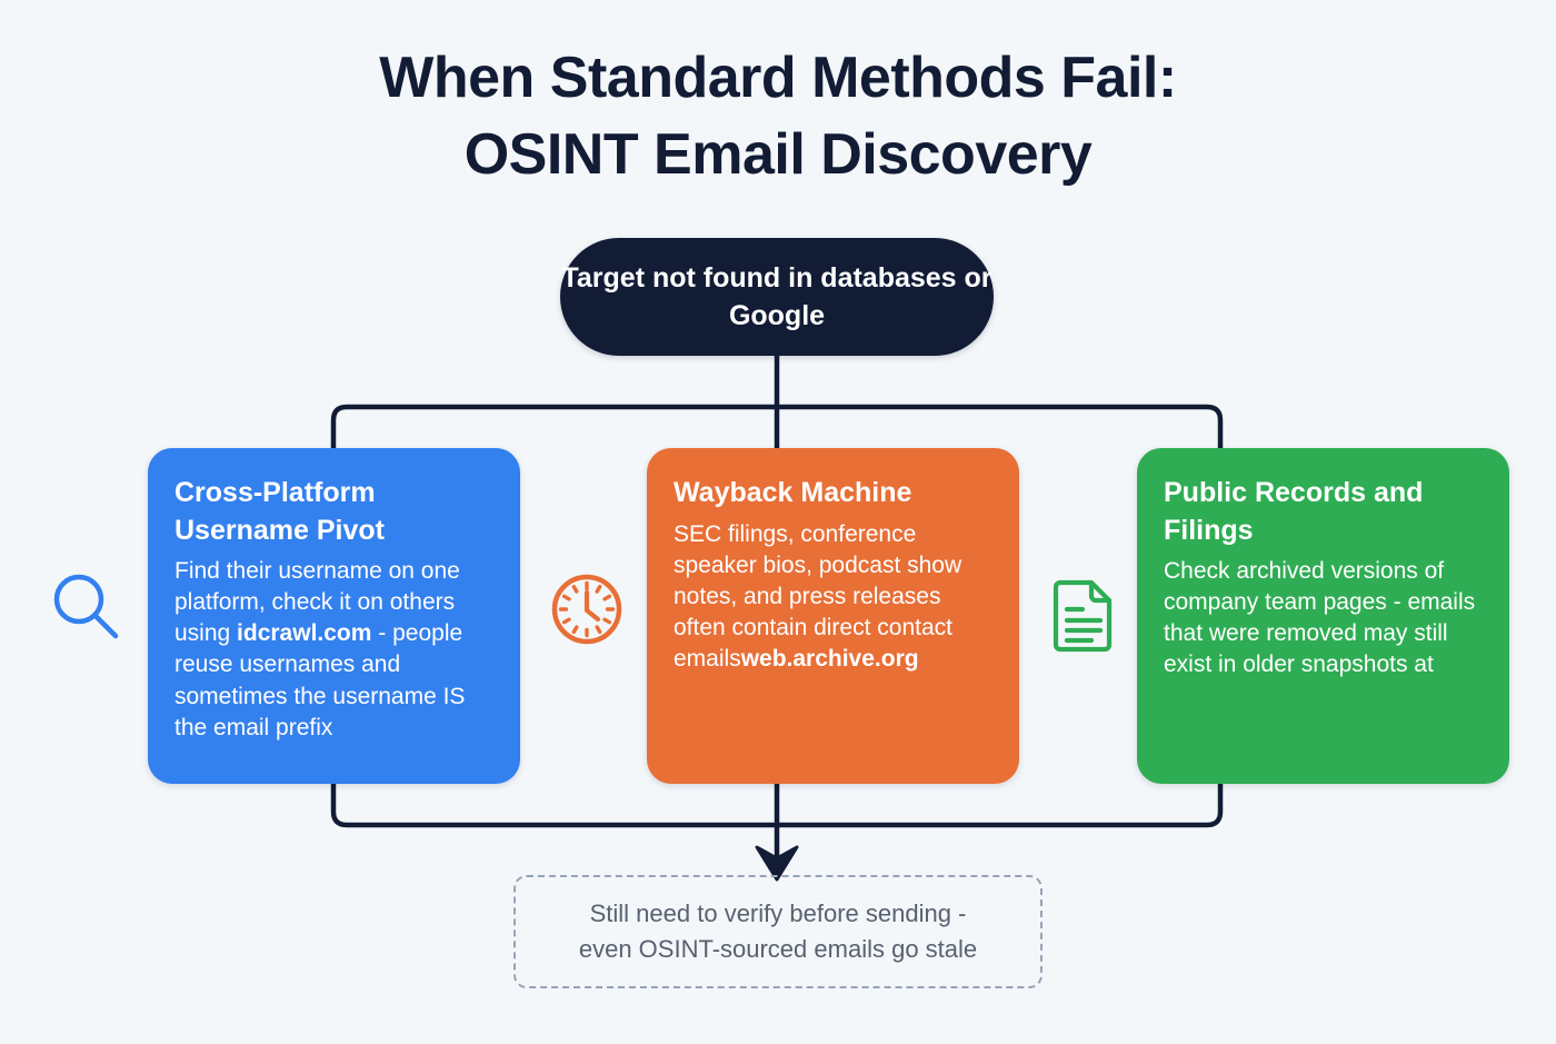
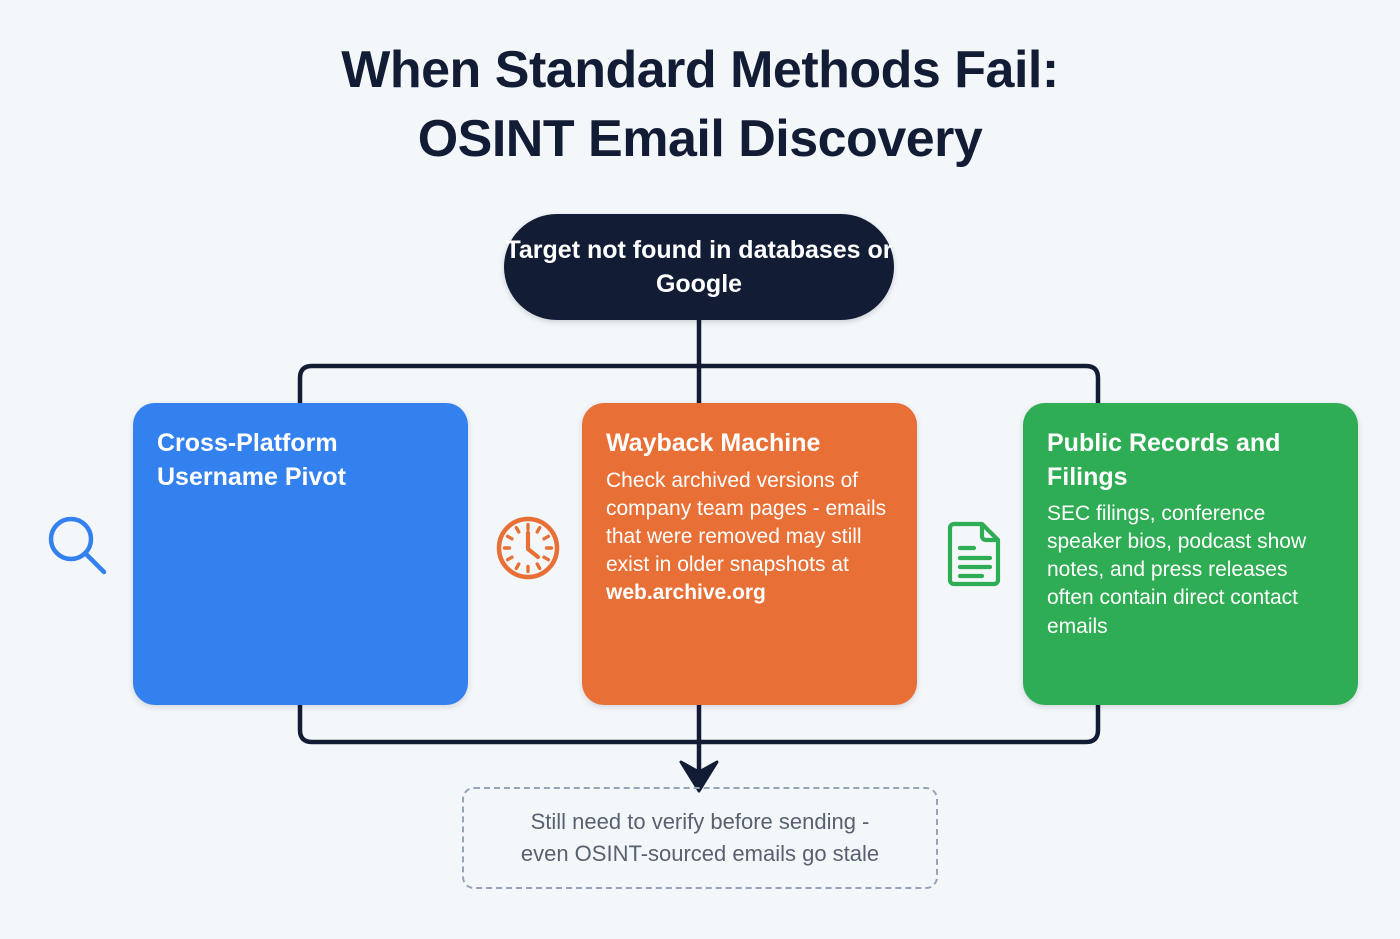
  When Standard Methods Fail:
  OSINT Email Discovery
  Target not found in databases or Google
  Cross-Platform Username Pivot
- Find their username on one platform, check it on others using idcrawl.com - people reuse usernames and sometimes the username IS the email prefix
  Wayback Machine
- SEC filings, conference speaker bios, podcast show notes, and press releases often contain direct contact emailsweb.archive.org
+ Check archived versions of company team pages - emails that were removed may still exist in older snapshots at web.archive.org
  Public Records and Filings
- Check archived versions of company team pages - emails that were removed may still exist in older snapshots at
+ SEC filings, conference speaker bios, podcast show notes, and press releases often contain direct contact emails
  Still need to verify before sending -
  even OSINT-sourced emails go stale
